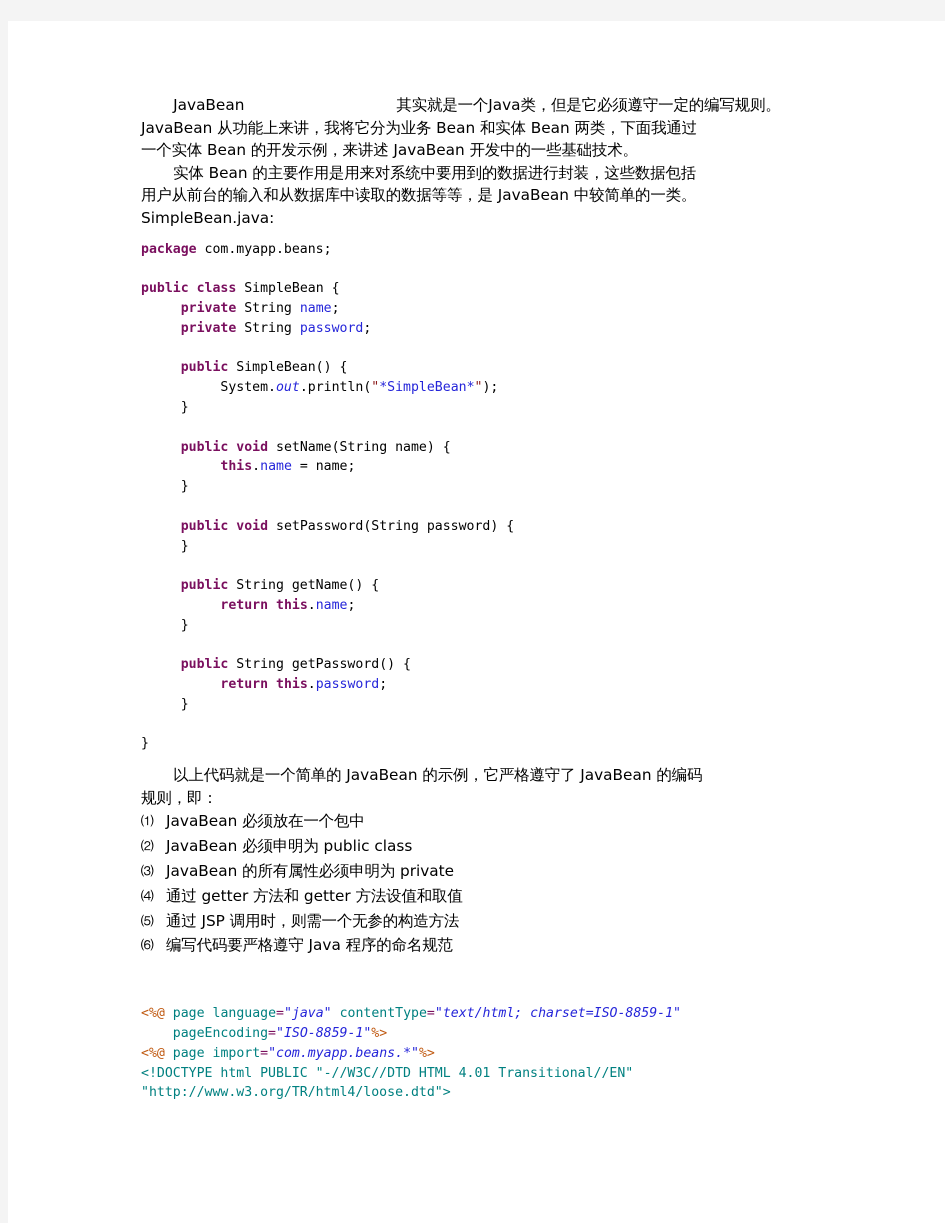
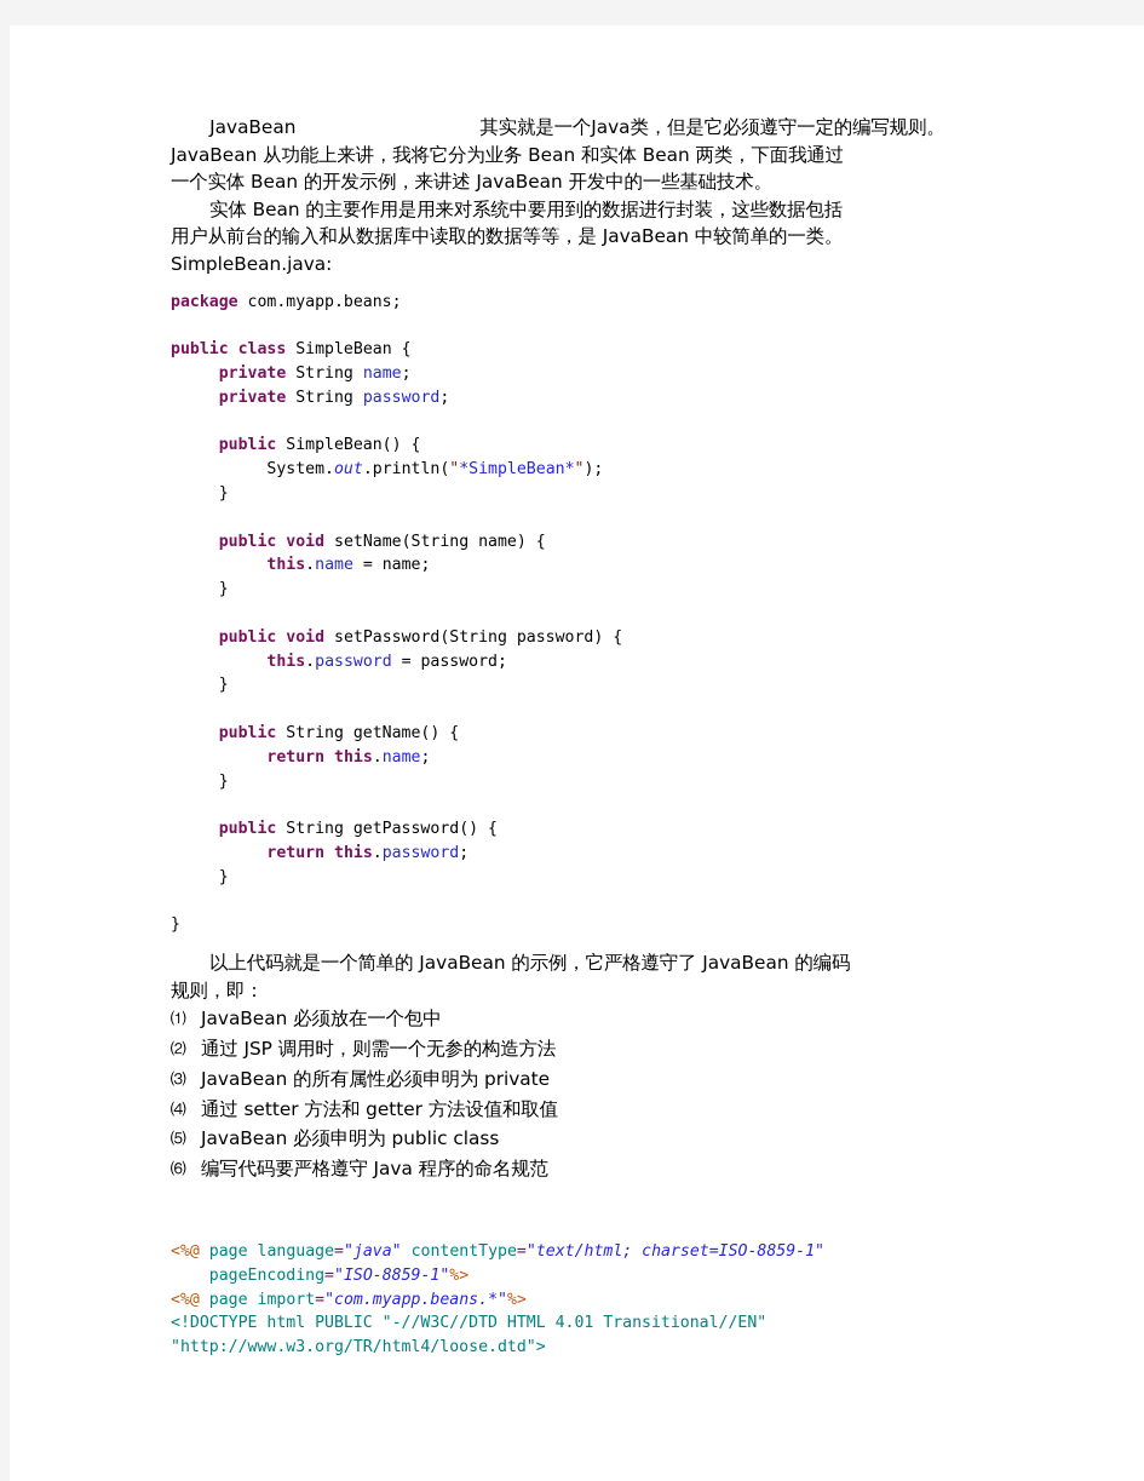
  JavaBean 其实就是一个Java类，但是它必须遵守一定的编写规则。 JavaBean 从功能上来讲，我将它分为业务 Bean 和实体 Bean 两类，下面我通过 一个实体 Bean 的开发示例，来讲述 JavaBean 开发中的一些基础技术。
  实体 Bean 的主要作用是用来对系统中要用到的数据进行封装，这些数据包括 用户从前台的输入和从数据库中读取的数据等等，是 JavaBean 中较简单的一类。
  SimpleBean.java:
  package com.myapp.beans;
  public class SimpleBean {
  private String name;
  private String password;
  public SimpleBean() {
  System.out.println("*SimpleBean*");
  }
  public void setName(String name) {
  this.name = name;
  }
  public void setPassword(String password) {
+ this.password = password;
  }
  public String getName() {
  return this.name;
  }
  public String getPassword() {
  return this.password;
  }
  }
  以上代码就是一个简单的 JavaBean 的示例，它严格遵守了 JavaBean 的编码 规则，即：
  ⑴ JavaBean 必须放在一个包中
- ⑵ JavaBean 必须申明为 public class
+ ⑵ 通过 JSP 调用时，则需一个无参的构造方法
  ⑶ JavaBean 的所有属性必须申明为 private
- ⑷ 通过 getter 方法和 getter 方法设值和取值
+ ⑷ 通过 setter 方法和 getter 方法设值和取值
- ⑸ 通过 JSP 调用时，则需一个无参的构造方法
+ ⑸ JavaBean 必须申明为 public class
  ⑹ 编写代码要严格遵守 Java 程序的命名规范
  <%@ page language="java" contentType="text/html; charset=ISO-8859-1"
  pageEncoding="ISO-8859-1"%>
  <%@ page import="com.myapp.beans.*"%>
  <!DOCTYPE html PUBLIC "-//W3C//DTD HTML 4.01 Transitional//EN"
  "http://www.w3.org/TR/html4/loose.dtd">
